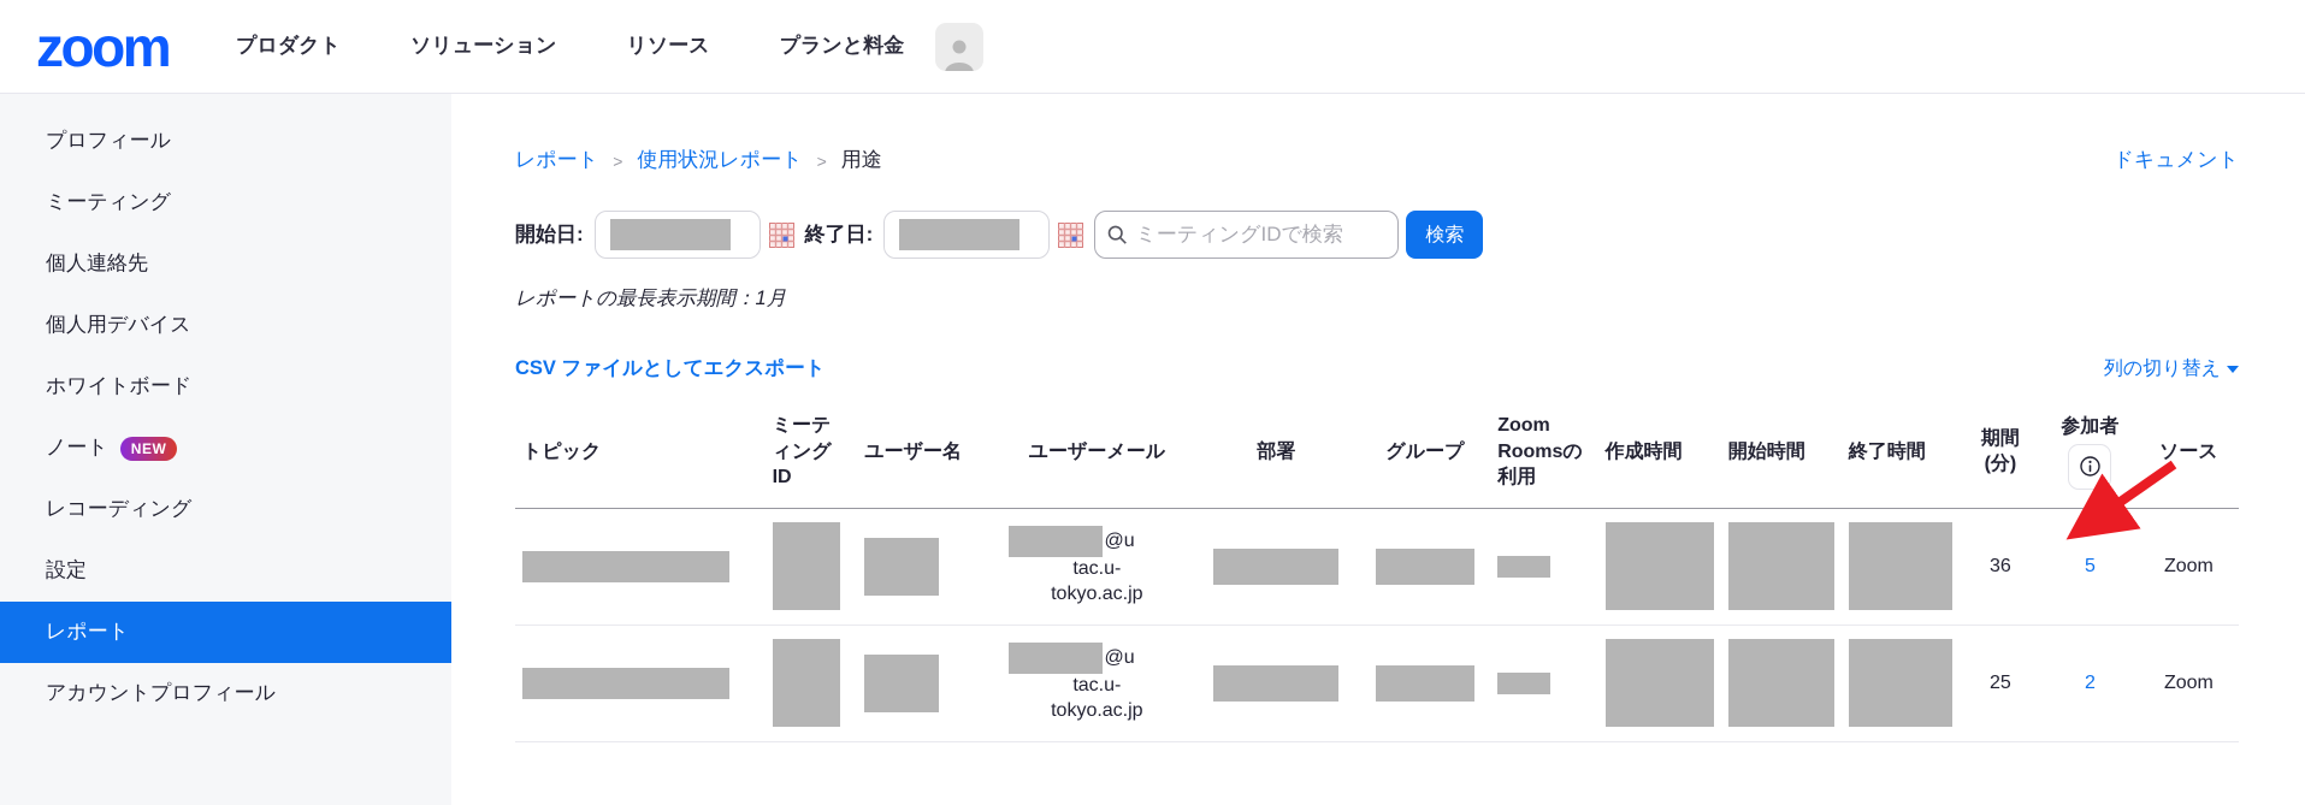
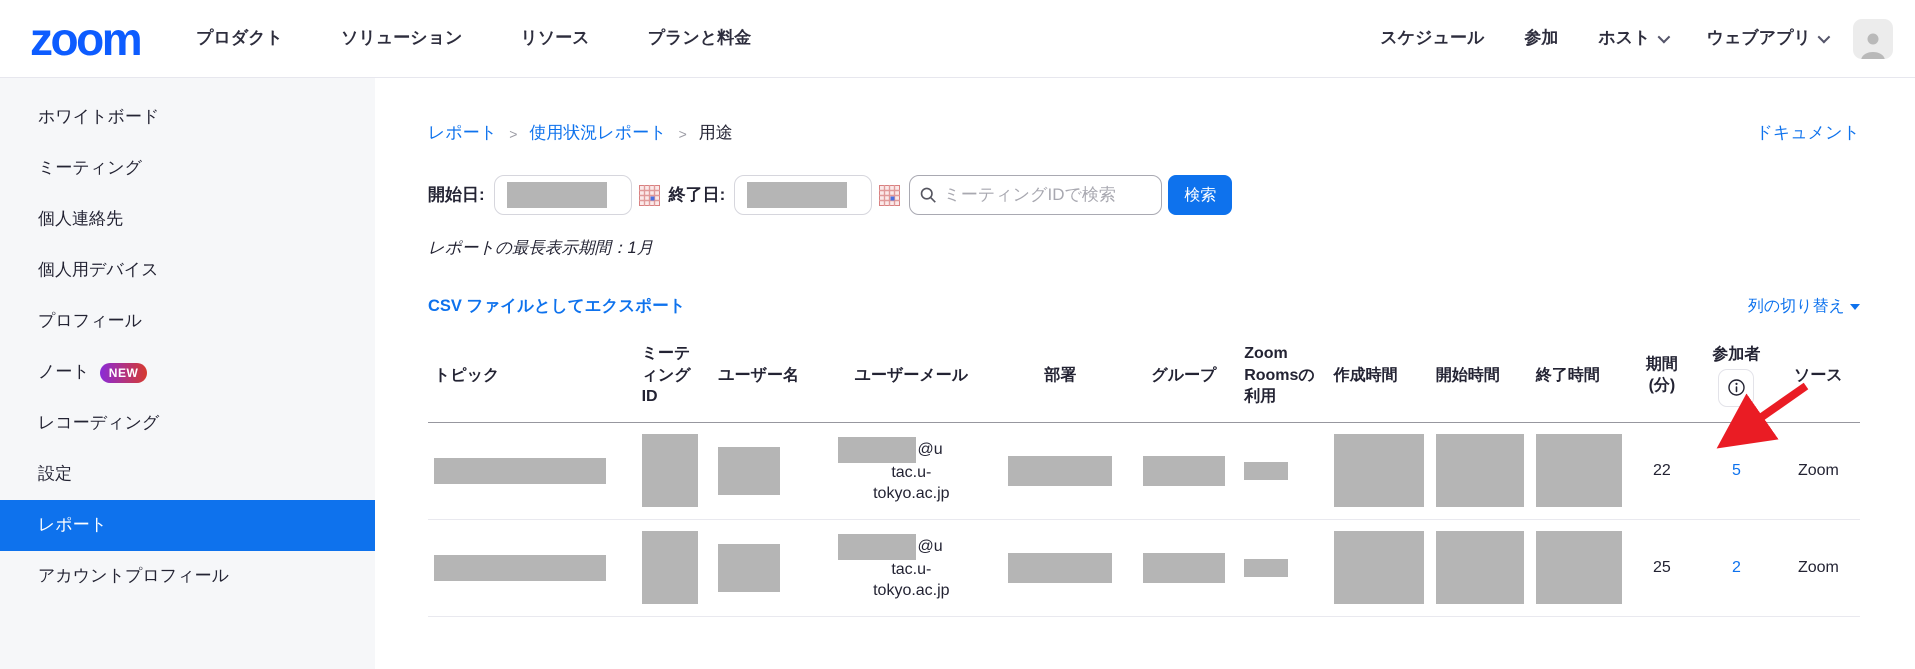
  zoom
  プロダクト
  ソリューション
  リソース
  プランと料金
+ スケジュール
+ 参加
+ ホスト
+ ウェブアプリ
- プロフィール
+ ホワイトボード
  ミーティング
  個人連絡先
  個人用デバイス
- ホワイトボード
+ プロフィール
  ノート
  NEW
  レコーディング
  設定
  レポート
  アカウントプロフィール
  レポート
  >
  使用状況レポート
  >
  用途
  ドキュメント
  開始日:
  終了日:
  ミーティングIDで検索
  検索
  レポートの最長表示期間：1月
  CSV ファイルとしてエクスポート
  列の切り替え
  トピック	ミーティング ID	ユーザー名	ユーザーメール	部署	グループ	Zoom Roomsの利用	作成時間	開始時間	終了時間	期間 (分)	参加者	ソース
- 			@u tac.u- tokyo.ac.jp							36	5	Zoom
+ 			@u tac.u- tokyo.ac.jp							22	5	Zoom
  			@u tac.u- tokyo.ac.jp							25	2	Zoom
